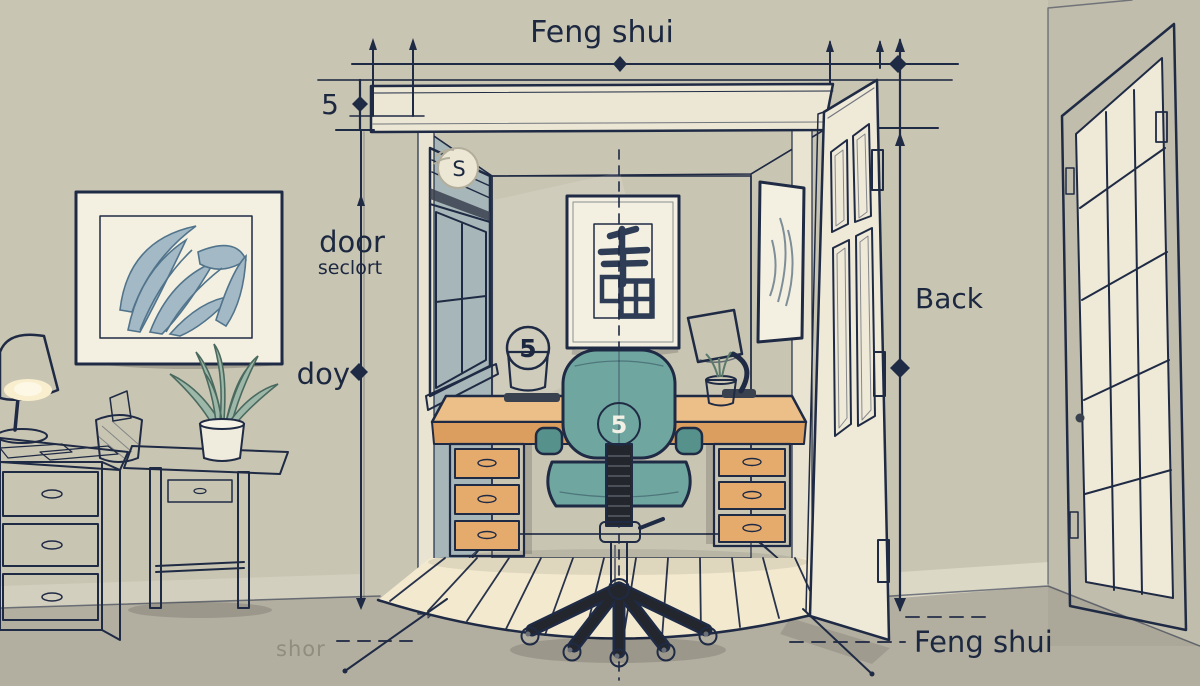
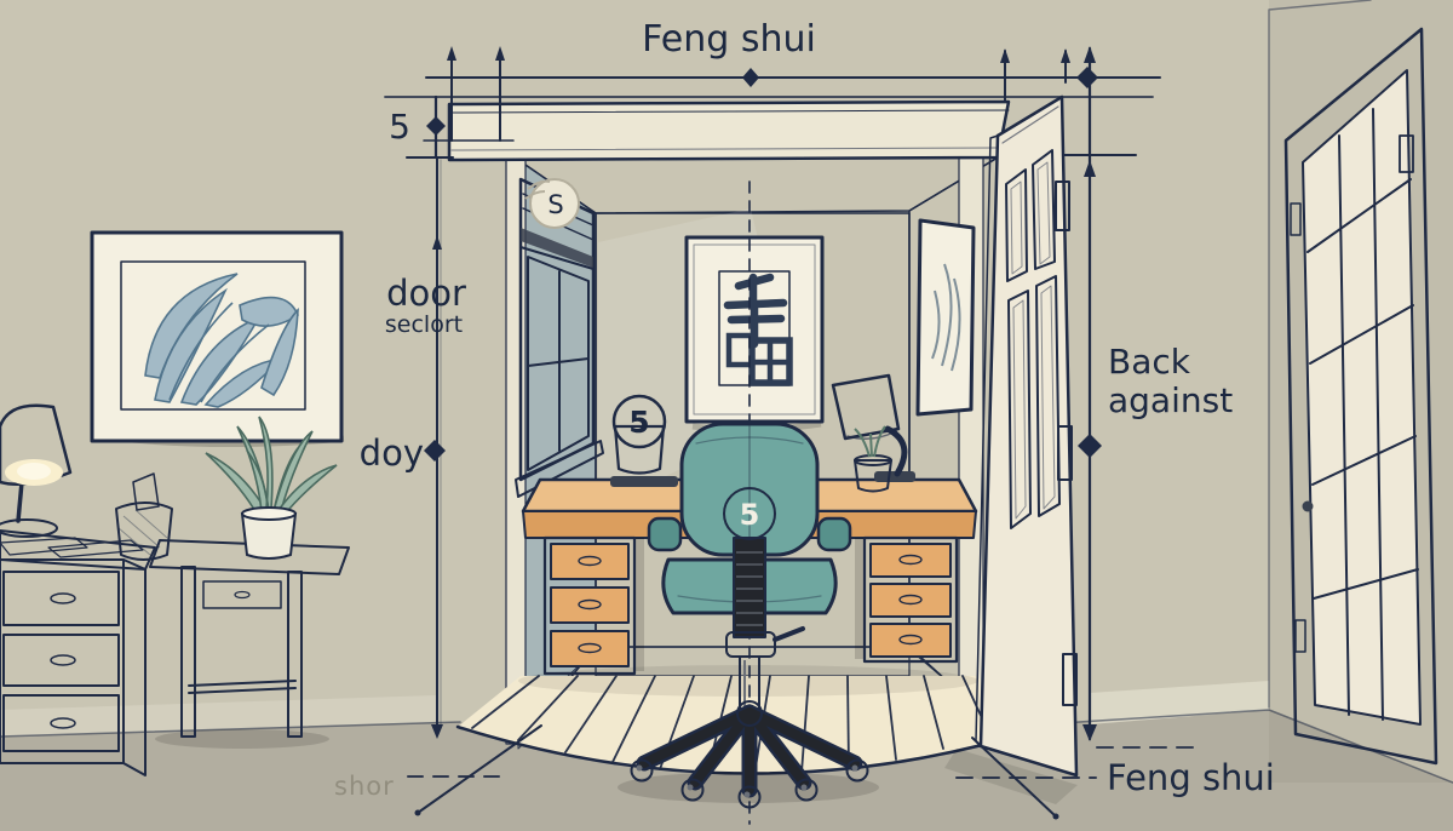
  S
  5
  5
  Feng shui
  5
  door
  seclort
  doy
  Back
+ against
  Feng shui
  shor
